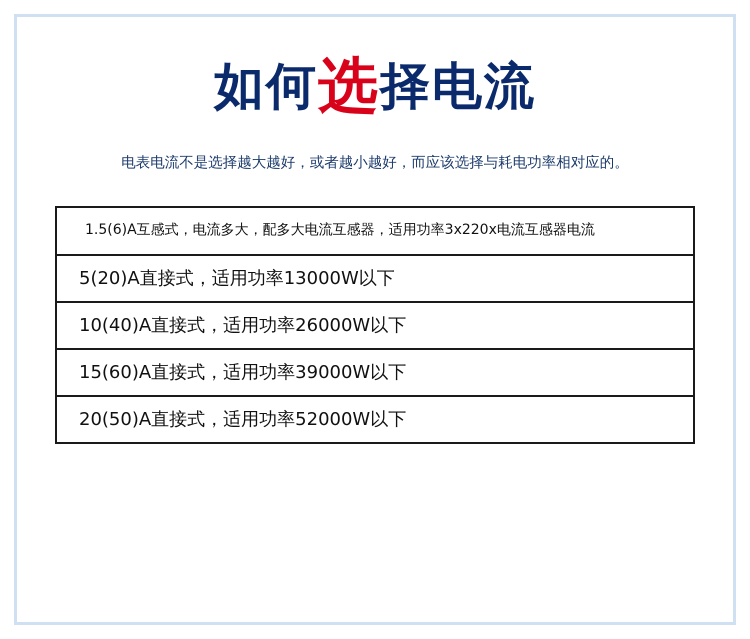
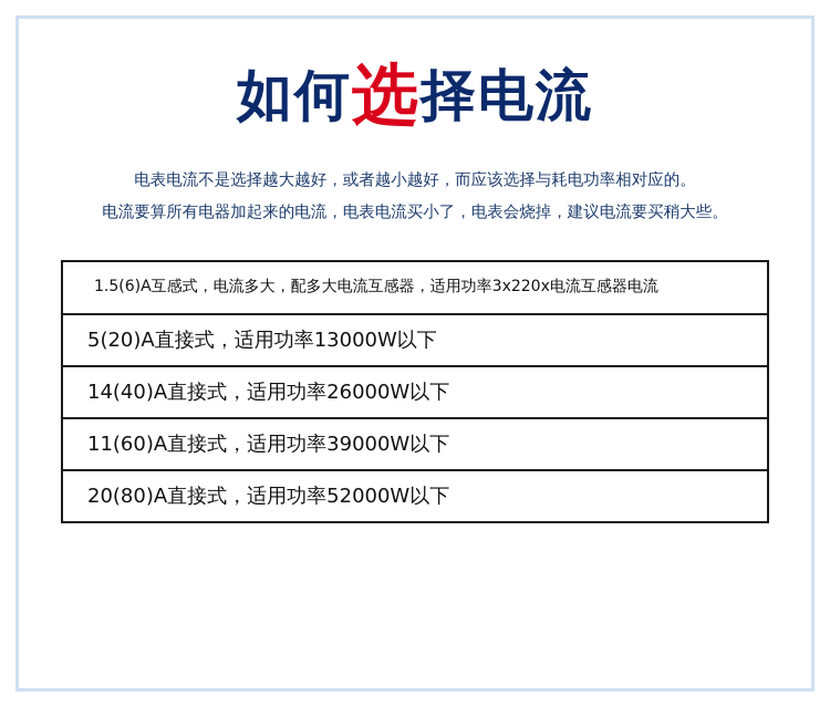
  如何选择电流
  电表电流不是选择越大越好，或者越小越好，而应该选择与耗电功率相对应的。
+ 电流要算所有电器加起来的电流，电表电流买小了，电表会烧掉，建议电流要买稍大些。
  1.5(6)A互感式，电流多大，配多大电流互感器，适用功率3x220x电流互感器电流
  5(20)A直接式，适用功率13000W以下
- 10(40)A直接式，适用功率26000W以下
+ 14(40)A直接式，适用功率26000W以下
- 15(60)A直接式，适用功率39000W以下
+ 11(60)A直接式，适用功率39000W以下
- 20(50)A直接式，适用功率52000W以下
+ 20(80)A直接式，适用功率52000W以下
